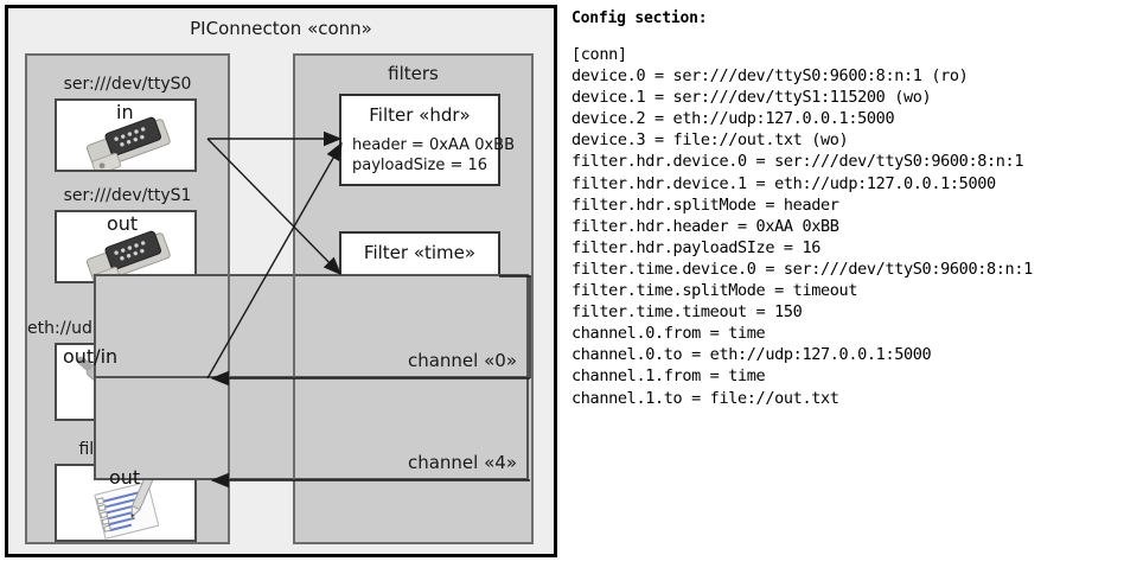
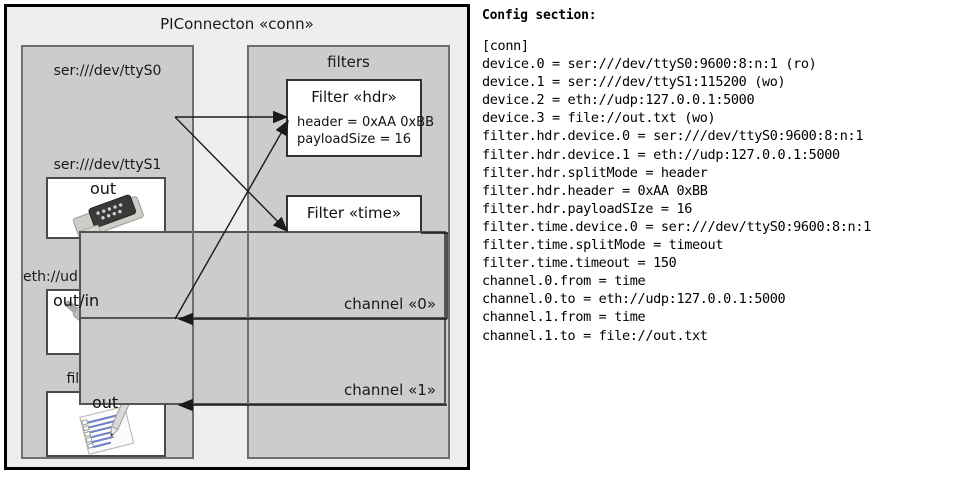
  PIConnecton «conn»
  ser:///dev/ttyS0
- in
  ser:///dev/ttyS1
  out
  out/in
  out
  filters
  Filter «hdr»
  header = 0xAA 0xBB
  payloadSize = 16
  Filter «time»
  channel «0»
- channel «4»
+ channel «1»
  Config section:
  [conn]
  device.0 = ser:///dev/ttyS0:9600:8:n:1 (ro)
  device.1 = ser:///dev/ttyS1:115200 (wo)
  device.2 = eth://udp:127.0.0.1:5000
  device.3 = file://out.txt (wo)
  filter.hdr.device.0 = ser:///dev/ttyS0:9600:8:n:1
  filter.hdr.device.1 = eth://udp:127.0.0.1:5000
  filter.hdr.splitMode = header
  filter.hdr.header = 0xAA 0xBB
  filter.hdr.payloadSIze = 16
  filter.time.device.0 = ser:///dev/ttyS0:9600:8:n:1
  filter.time.splitMode = timeout
  filter.time.timeout = 150
  channel.0.from = time
  channel.0.to = eth://udp:127.0.0.1:5000
  channel.1.from = time
  channel.1.to = file://out.txt
